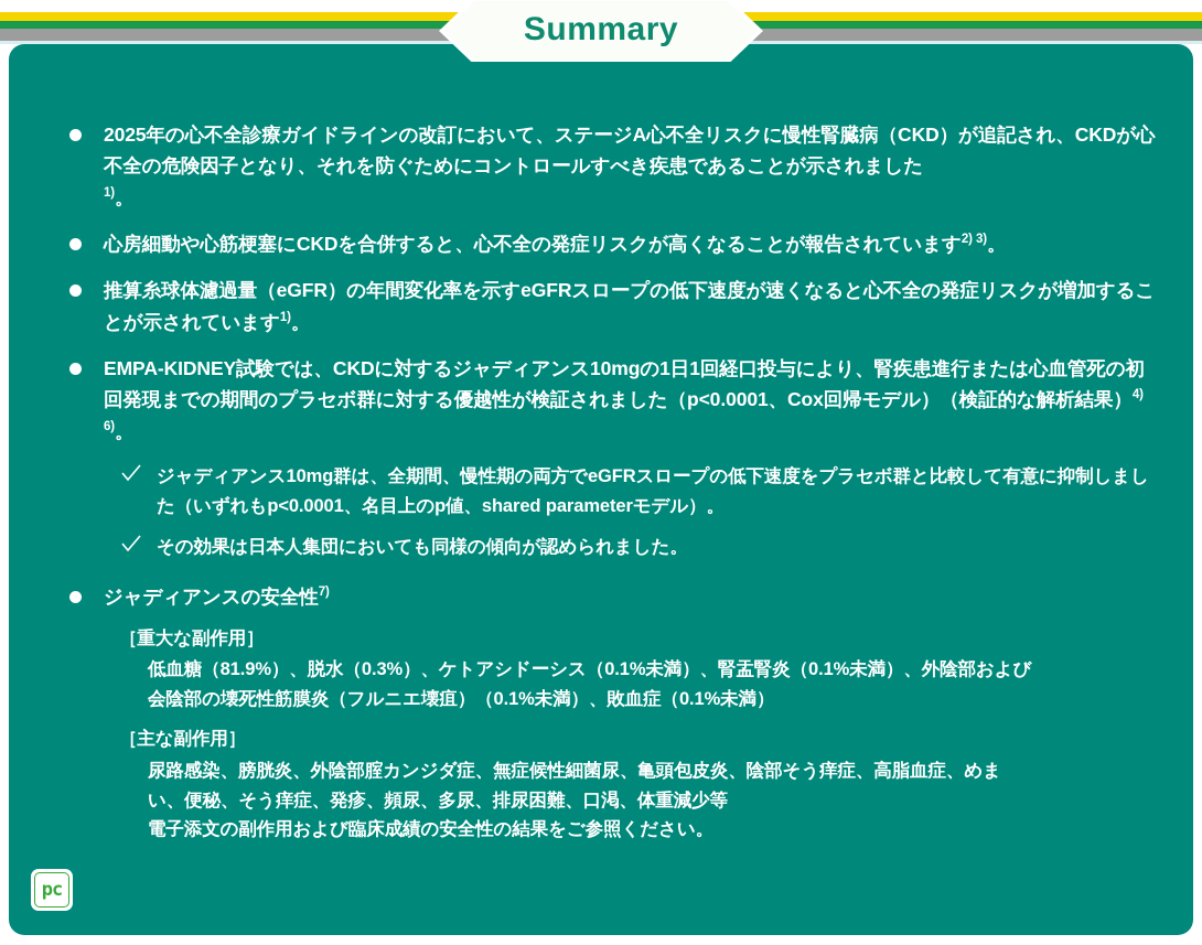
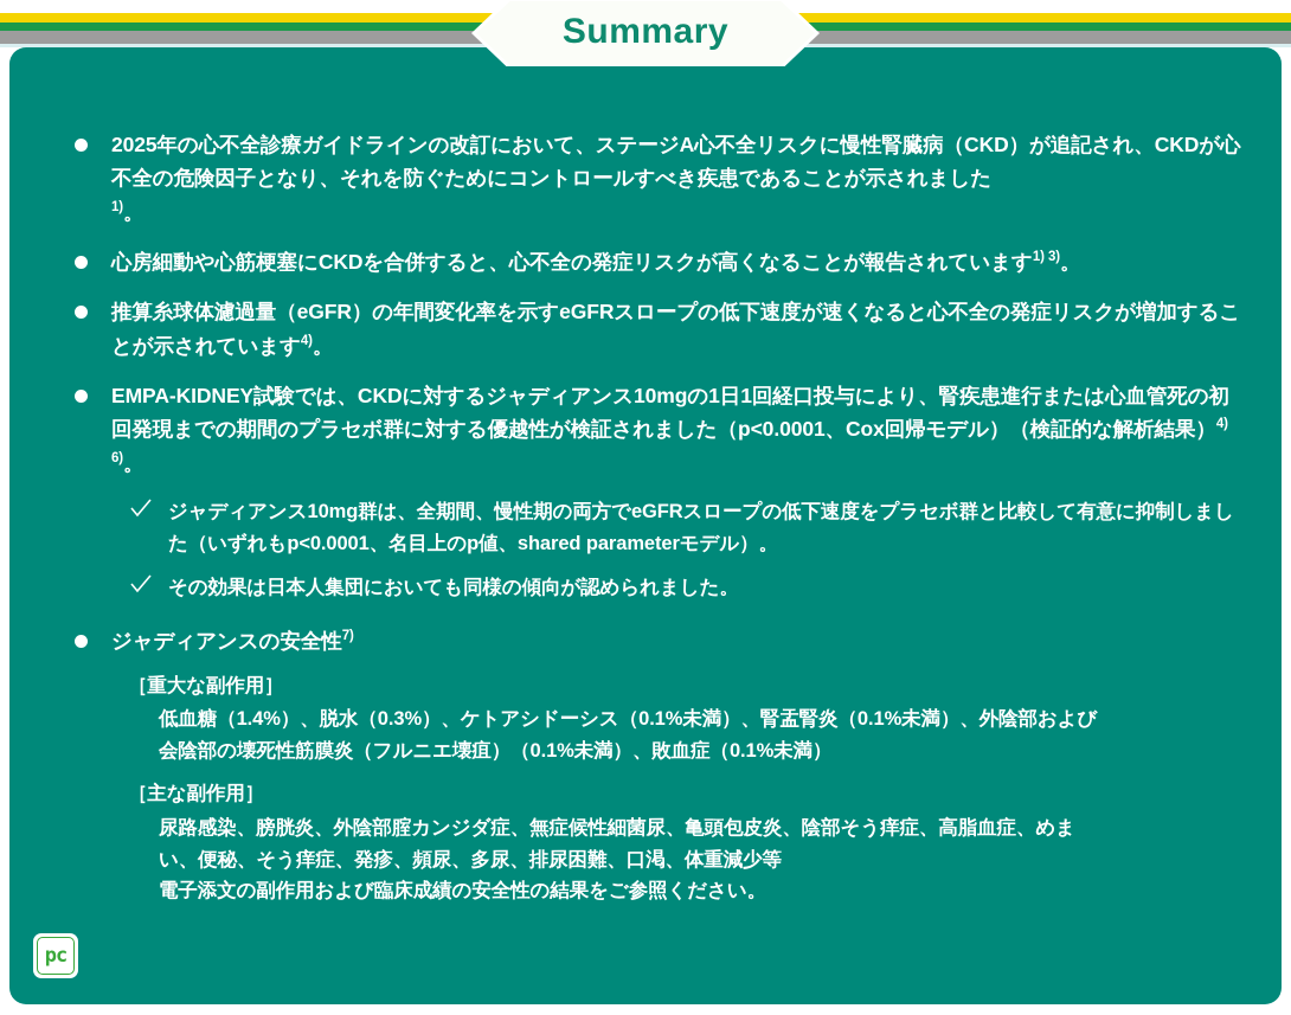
  Summary
  2025年の心不全診療ガイドラインの改訂において、ステージA心不全リスクに慢性腎臓病（CKD）が追記され、CKDが心不全の危険因子となり、それを防ぐためにコントロールすべき疾患であることが示されました
  1)。
- 心房細動や心筋梗塞にCKDを合併すると、心不全の発症リスクが高くなることが報告されています2) 3)。
+ 心房細動や心筋梗塞にCKDを合併すると、心不全の発症リスクが高くなることが報告されています1) 3)。
- 推算糸球体濾過量（eGFR）の年間変化率を示すeGFRスロープの低下速度が速くなると心不全の発症リスクが増加することが示されています1)。
+ 推算糸球体濾過量（eGFR）の年間変化率を示すeGFRスロープの低下速度が速くなると心不全の発症リスクが増加することが示されています4)。
  EMPA-KIDNEY試験では、CKDに対するジャディアンス10mgの1日1回経口投与により、腎疾患進行または心血管死の初回発現までの期間のプラセボ群に対する優越性が検証されました（p<0.0001、Cox回帰モデル）（検証的な解析結果）4) 6)。
  ジャディアンス10mg群は、全期間、慢性期の両方でeGFRスロープの低下速度をプラセボ群と比較して有意に抑制しました（いずれもp<0.0001、名目上のp値、shared parameterモデル）。
  その効果は日本人集団においても同様の傾向が認められました。
  ジャディアンスの安全性7)
  ［重大な副作用］
- 低血糖（81.9%）、脱水（0.3%）、ケトアシドーシス（0.1%未満）、腎盂腎炎（0.1%未満）、外陰部および
+ 低血糖（1.4%）、脱水（0.3%）、ケトアシドーシス（0.1%未満）、腎盂腎炎（0.1%未満）、外陰部および
  会陰部の壊死性筋膜炎（フルニエ壊疽）（0.1%未満）、敗血症（0.1%未満）
  ［主な副作用］
  尿路感染、膀胱炎、外陰部腟カンジダ症、無症候性細菌尿、亀頭包皮炎、陰部そう痒症、高脂血症、めま
  い、便秘、そう痒症、発疹、頻尿、多尿、排尿困難、口渇、体重減少等
  電子添文の副作用および臨床成績の安全性の結果をご参照ください。
  pc
